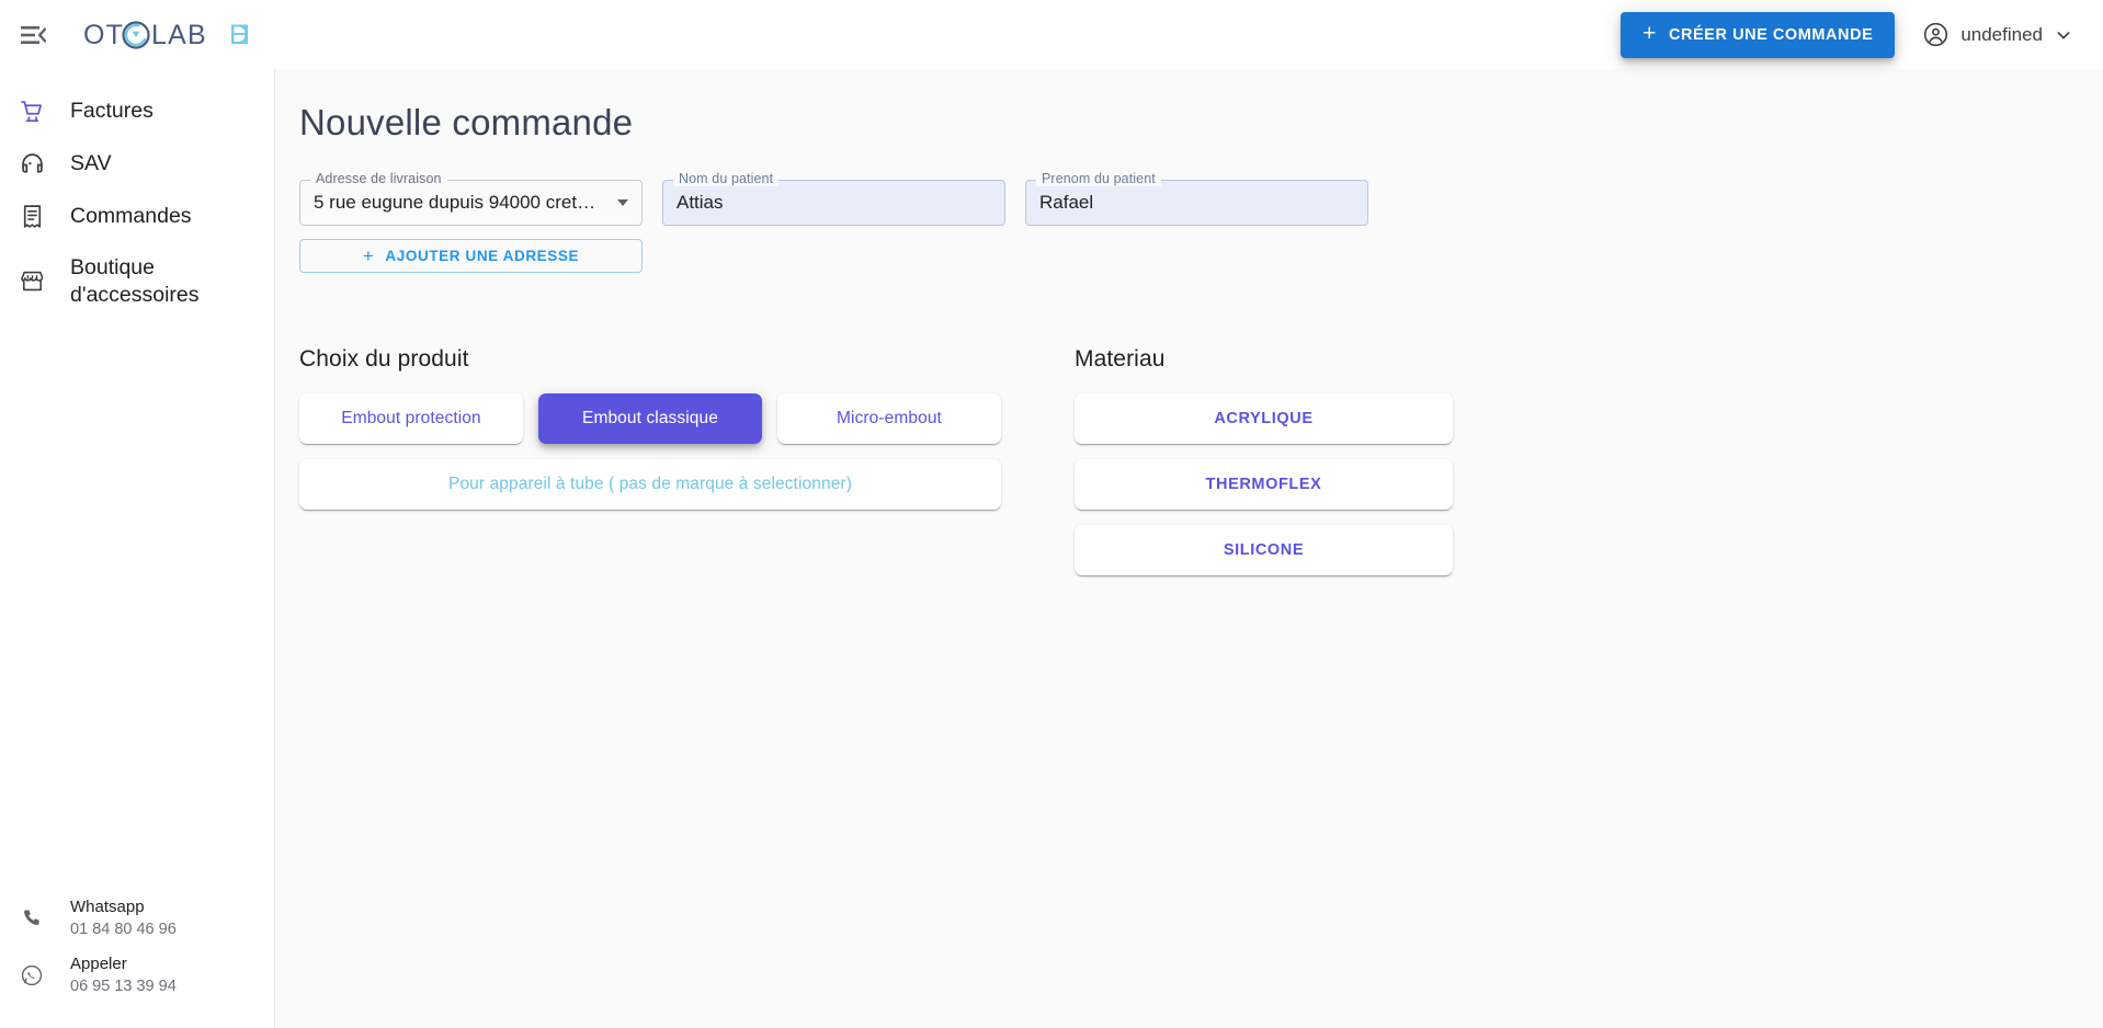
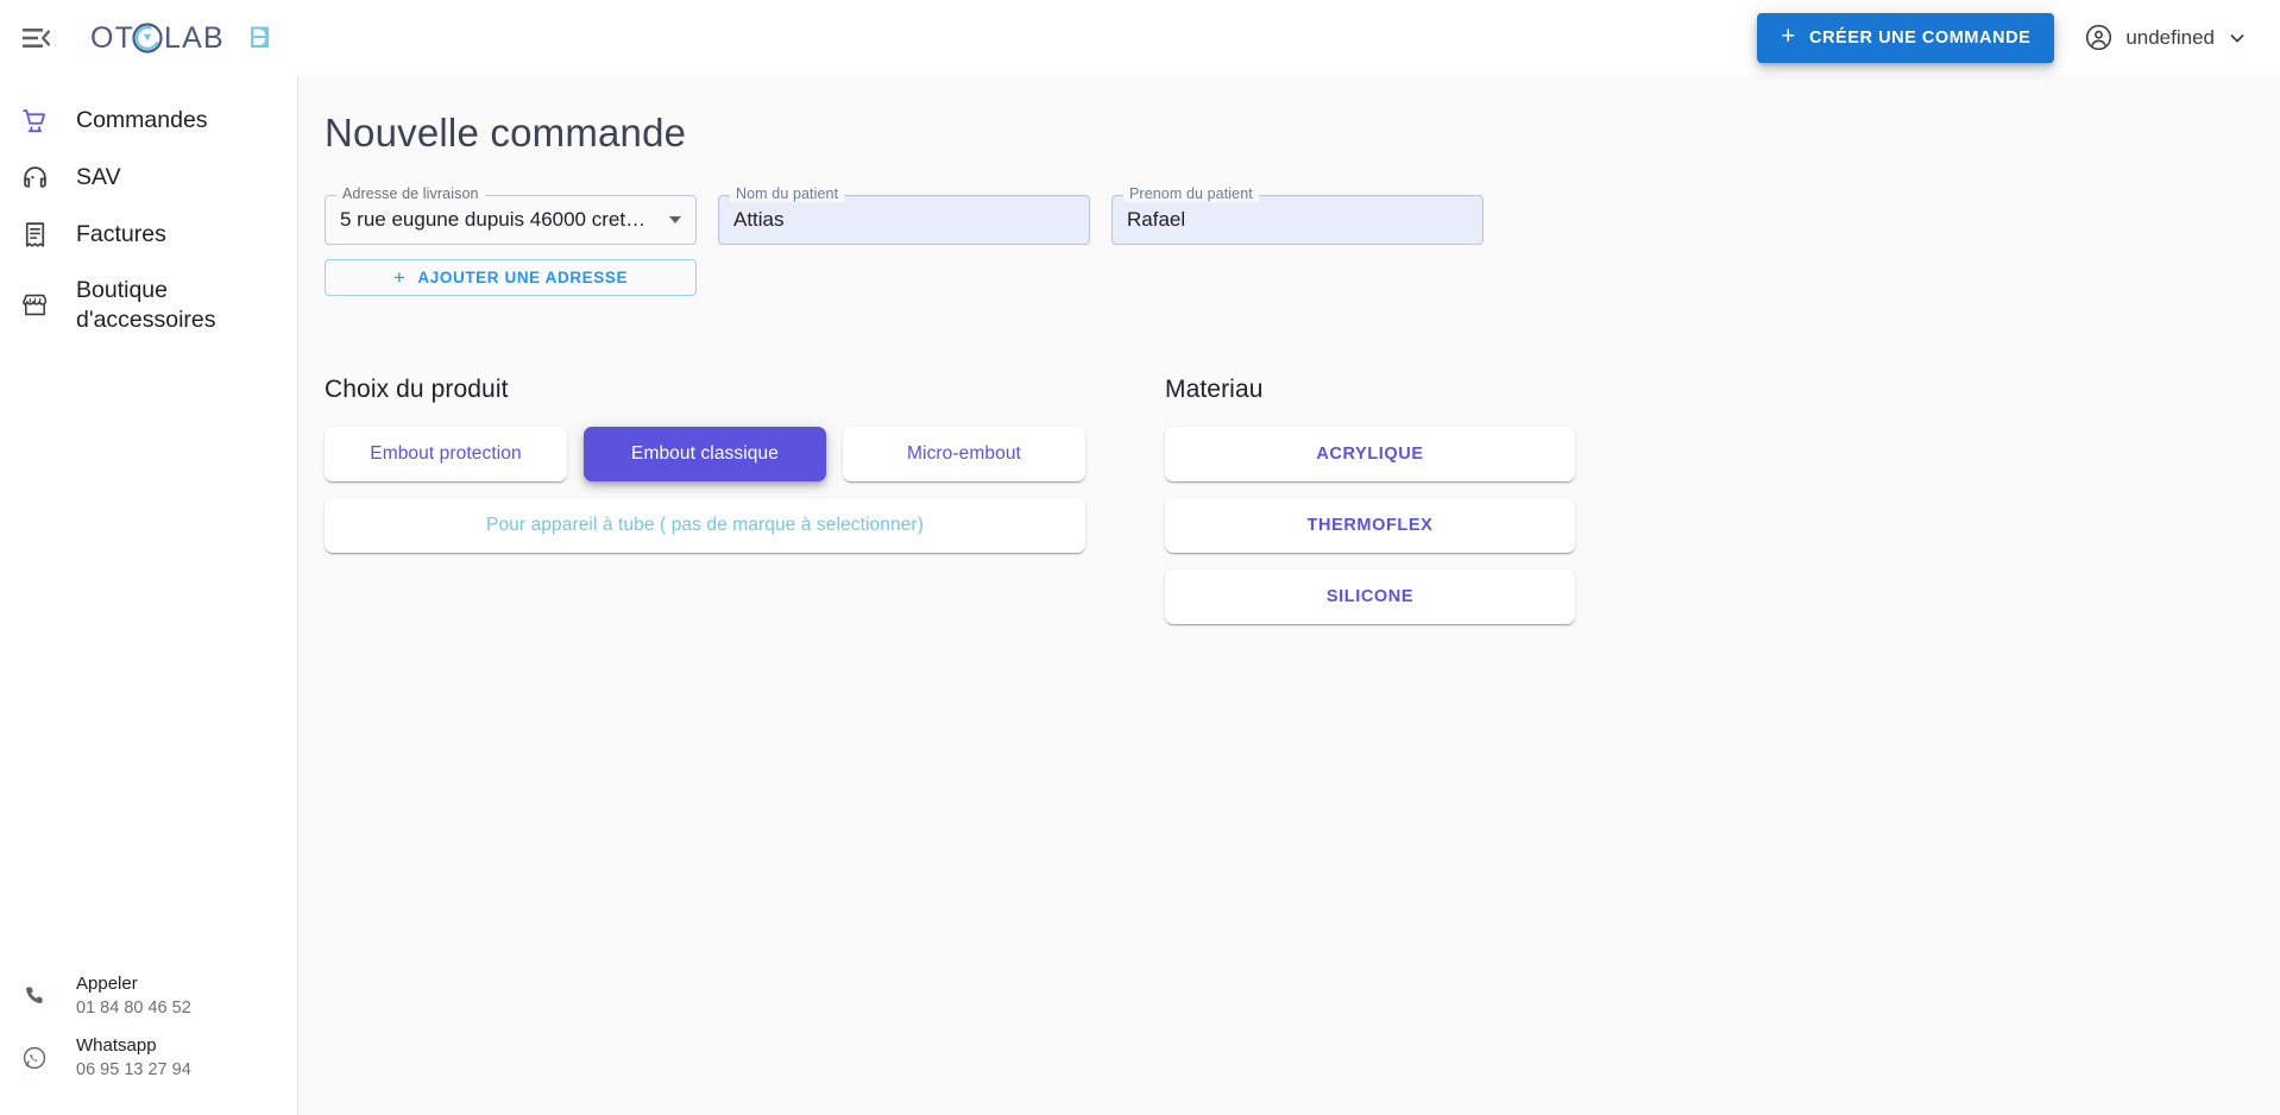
  OT
  LAB
  D
  +
  CRÉER UNE COMMANDE
  undefined
- Factures
+ Commandes
  SAV
- Commandes
+ Factures
  Boutique d'accessoires
- Whatsapp
+ Appeler
- 01 84 80 46 96
+ 01 84 80 46 52
- Appeler
+ Whatsapp
- 06 95 13 39 94
+ 06 95 13 27 94
  Nouvelle commande
  Adresse de livraison
- 5 rue eugune dupuis 94000 cret…
+ 5 rue eugune dupuis 46000 cret…
  +
  AJOUTER UNE ADRESSE
  Nom du patient
  Attias
  Prenom du patient
  Rafael
  Choix du produit
  Embout protection
  Embout classique
  Micro-embout
  Pour appareil à tube ( pas de marque à selectionner)
  Materiau
  ACRYLIQUE
  THERMOFLEX
  SILICONE
